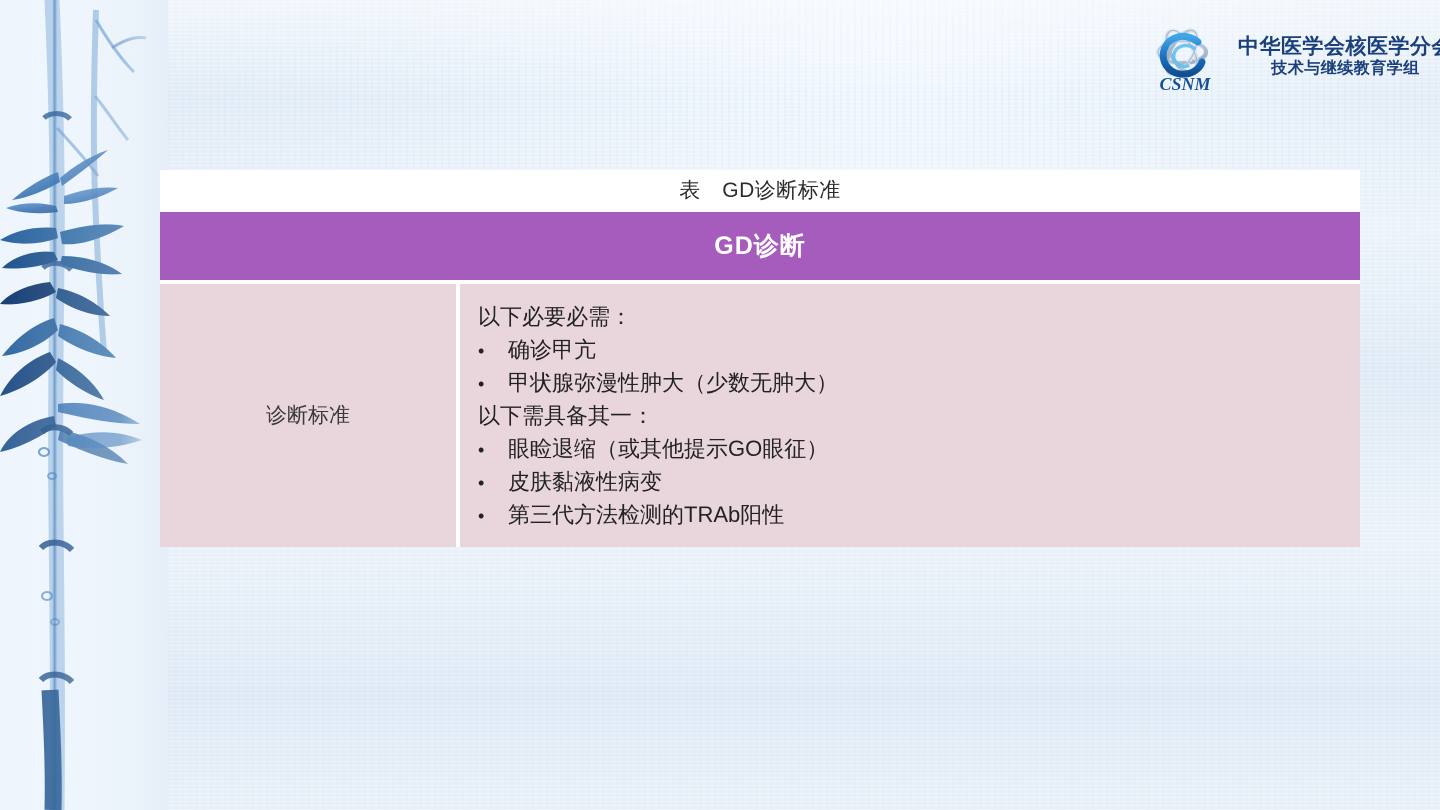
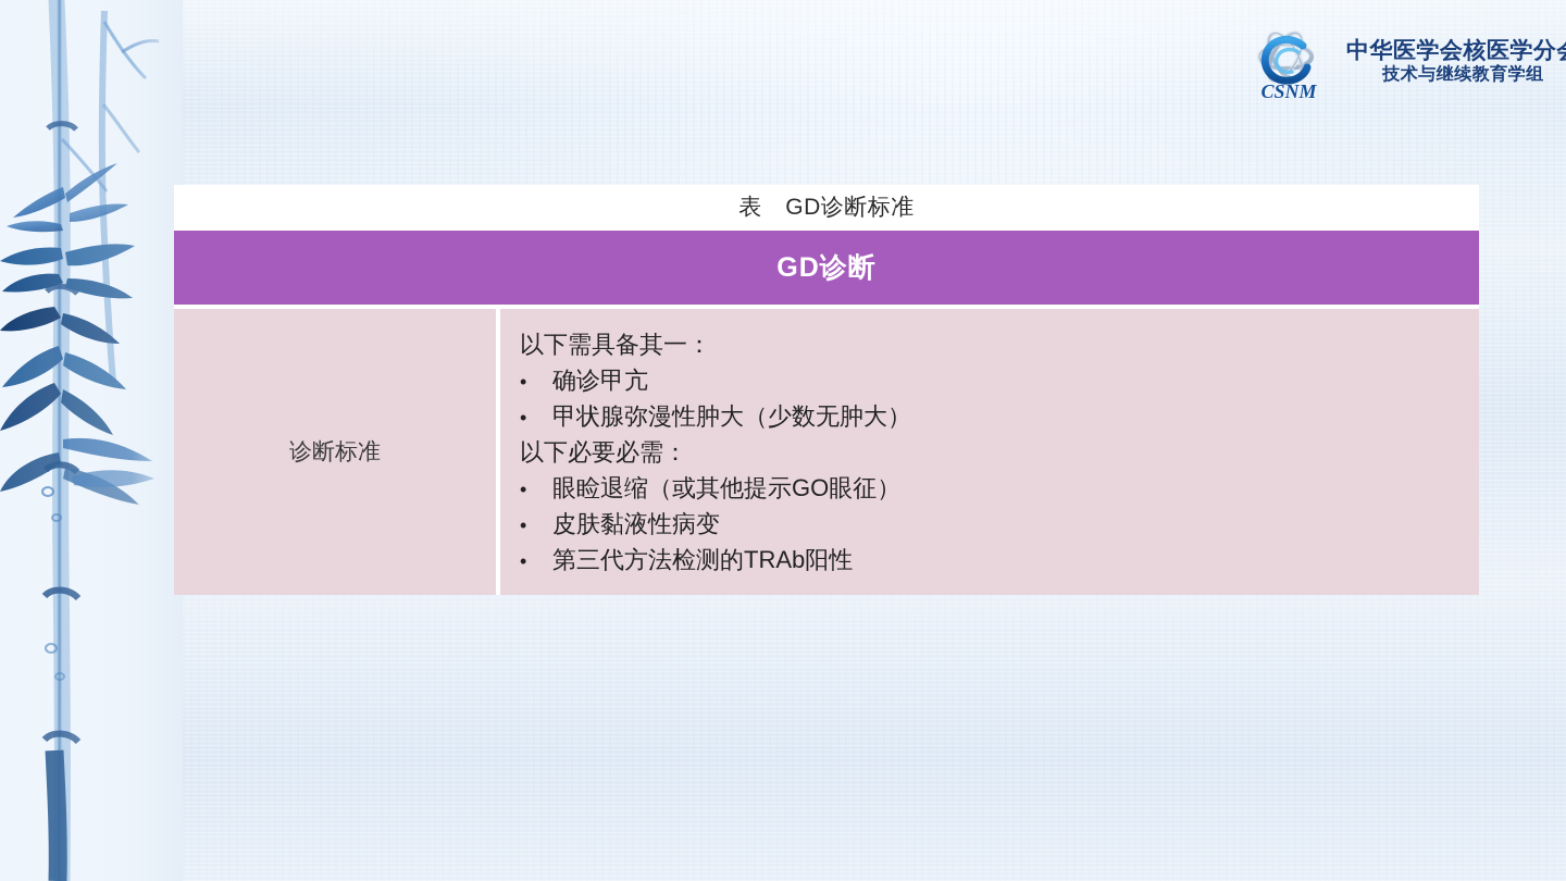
  CSNM
  中华医学会核医学分
  技术与继续教育学组
  表 GD诊断标准
  GD诊断
  诊断标准
- 以下必要必需：
+ 以下需具备其一：
  •
  确诊甲亢
  •
  甲状腺弥漫性肿大（少数无肿大）
- 以下需具备其一：
+ 以下必要必需：
  •
  眼睑退缩（或其他提示GO眼征）
  •
  皮肤黏液性病变
  •
  第三代方法检测的TRAb阳性
